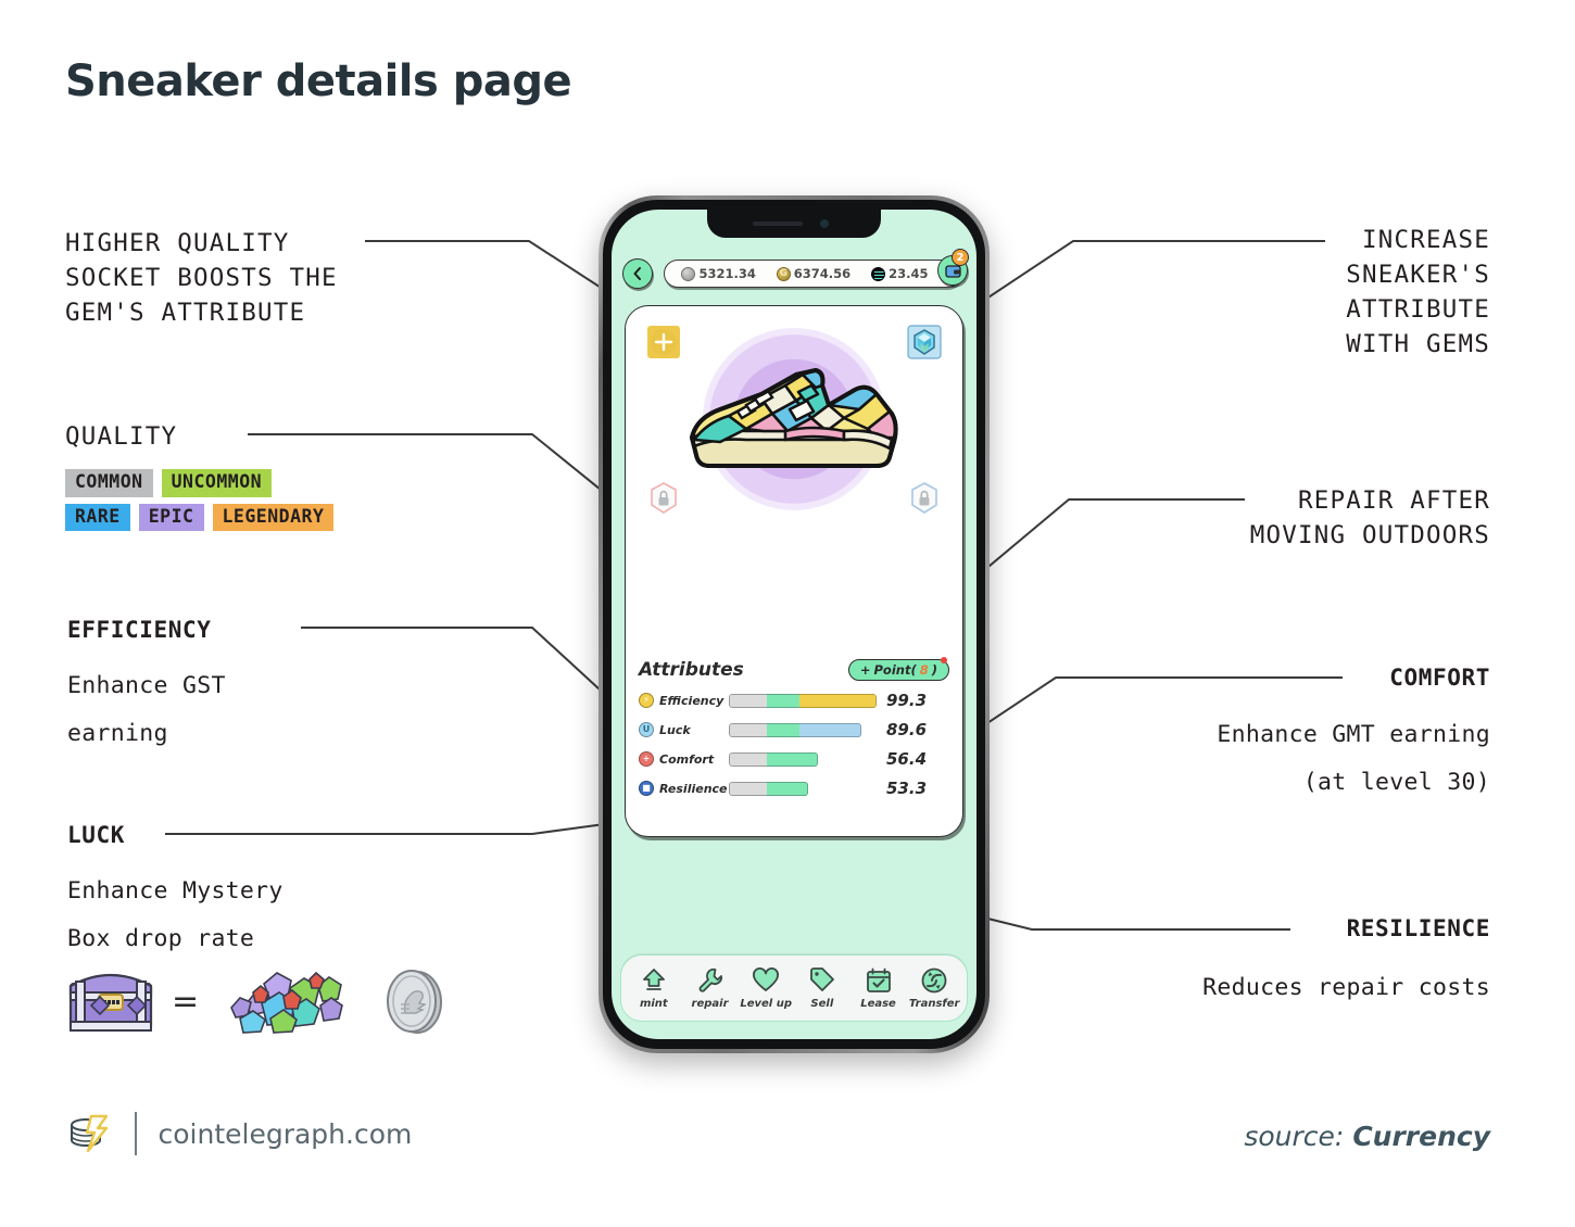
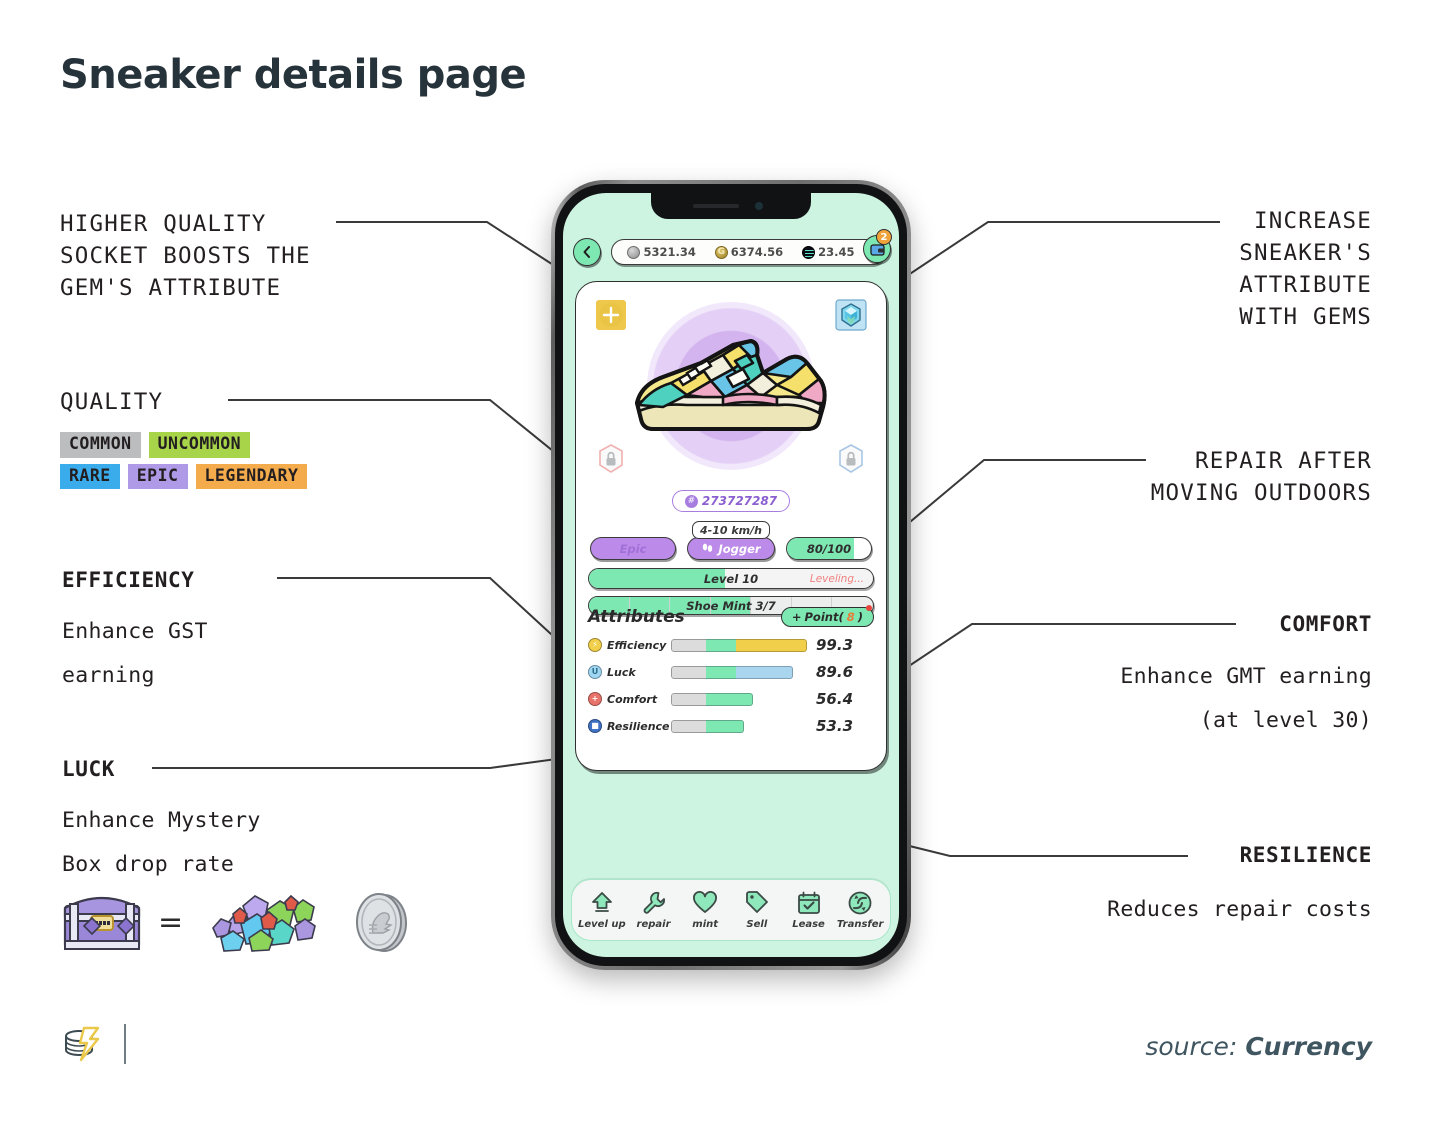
  Sneaker details page
  HIGHER QUALITY
  SOCKET BOOSTS THE
  GEM'S ATTRIBUTE
  QUALITY
  COMMON
  UNCOMMON
  RARE
  EPIC
  LEGENDARY
  EFFICIENCY
  Enhance GST
  earning
  LUCK
  Enhance Mystery
  Box drop rate
  =
  INCREASE
  SNEAKER'S
  ATTRIBUTE
  WITH GEMS
  REPAIR AFTER
  MOVING OUTDOORS
  COMFORT
  Enhance GMT earning
  (at level 30)
  RESILIENCE
  Reduces repair costs
  5321.34
  G
  6374.56
  23.45
  2
+ #
+ 273727287
+ 4-10 km/h
+ Epic
+ Jogger
+ 80/100
+ Level 10
+ Leveling...
+ Shoe Mint 3/7
  Attributes
  +
  Point(
  8
  )
  ⚡
  Efficiency
  99.3
  U
  Luck
  89.6
  +
  Comfort
  56.4
  ■
  Resilience
  53.3
- mint
+ Level up
  repair
- Level up
+ mint
  Sell
  Lease
  Transfer
- cointelegraph.com
  source: Currency
